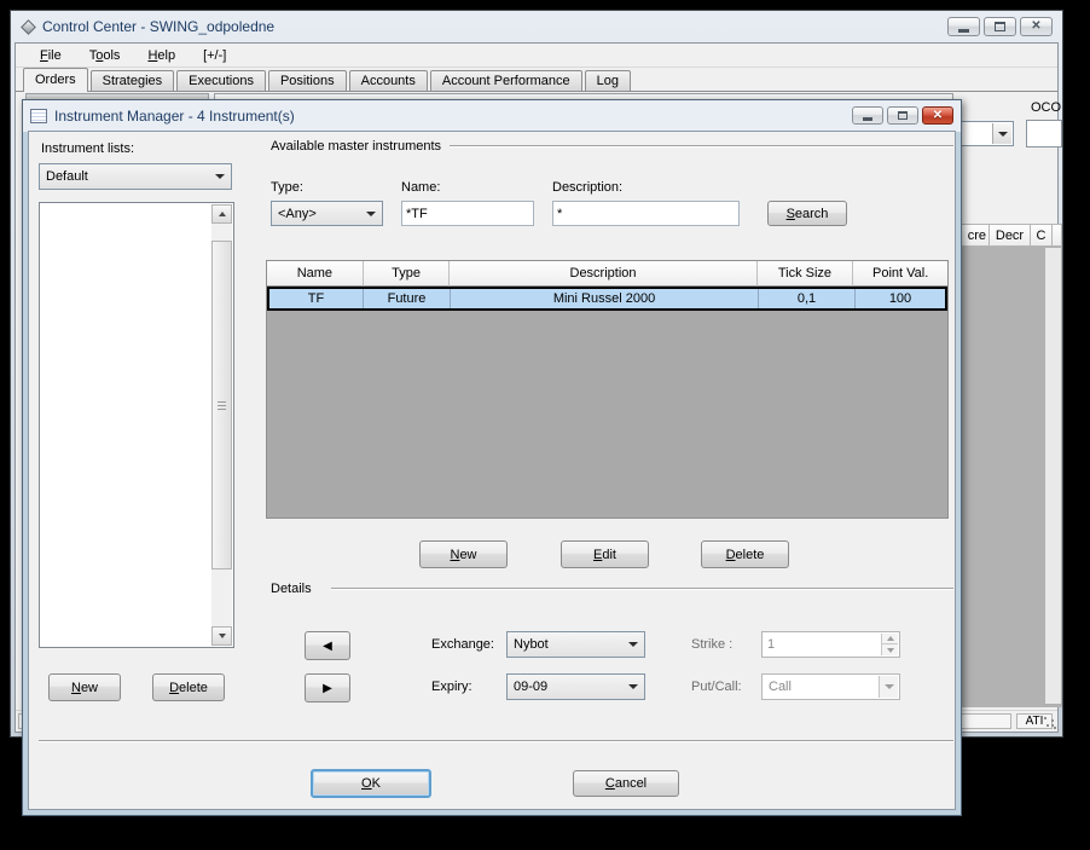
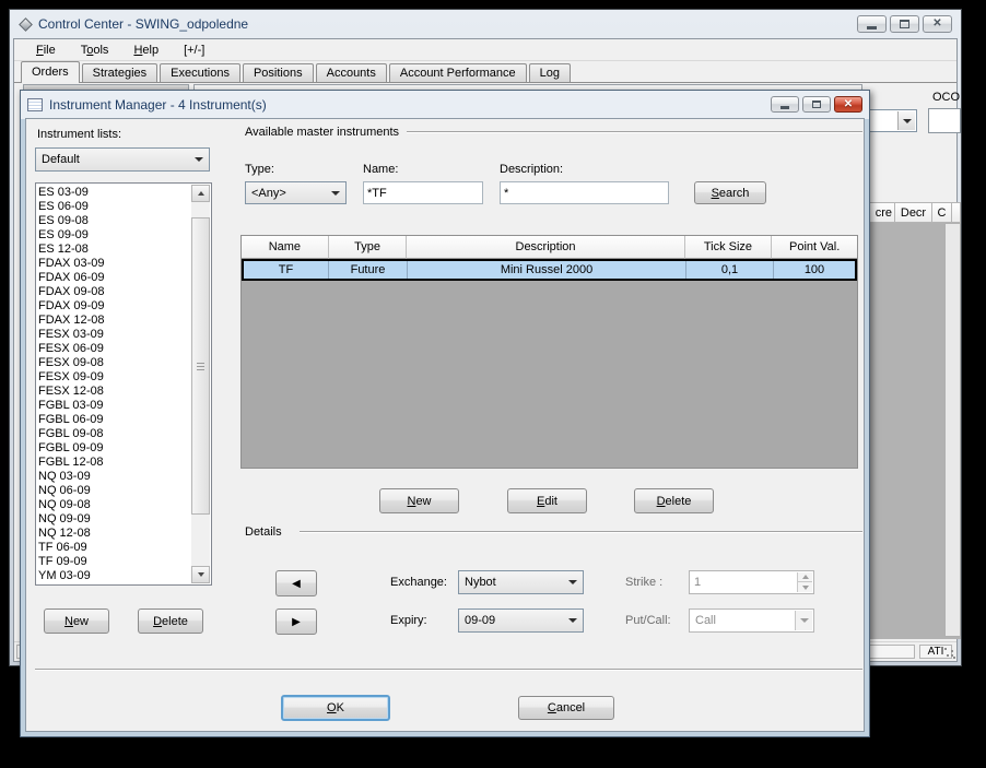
  Control Center - SWING_odpoledne
  ✕
  File
  Tools
  Help
  [+/-]
  Orders
  Strategies
  Executions
  Positions
  Accounts
  Account Performance
  Log
  OCO
  cre
  Decr
  C
  Instrument Manager - 4 Instrument(s)
  ✕
  Instrument lists:
  Default
+ ES 03-09
+ ES 06-09
+ ES 09-08
+ ES 09-09
+ ES 12-08
+ FDAX 03-09
+ FDAX 06-09
+ FDAX 09-08
+ FDAX 09-09
+ FDAX 12-08
+ FESX 03-09
+ FESX 06-09
+ FESX 09-08
+ FESX 09-09
+ FESX 12-08
+ FGBL 03-09
+ FGBL 06-09
+ FGBL 09-08
+ FGBL 09-09
+ FGBL 12-08
+ NQ 03-09
+ NQ 06-09
+ NQ 09-08
+ NQ 09-09
+ NQ 12-08
+ TF 06-09
+ TF 09-09
+ YM 03-09
  N
  ew
  D
  elete
  Available master instruments
  Type:
  Name:
  Description:
  <Any>
  *TF
  *
  S
  earch
  Name
  Type
  Description
  Tick Size
  Point Val.
  TF
  Future
  Mini Russel 2000
  0,1
  100
  N
  ew
  E
  dit
  D
  elete
  Details
  ◀
  ▶
  Exchange:
  Nybot
  Expiry:
  09-09
  Strike :
  1
  Put/Call:
  Call
  O
  K
  C
  ancel
